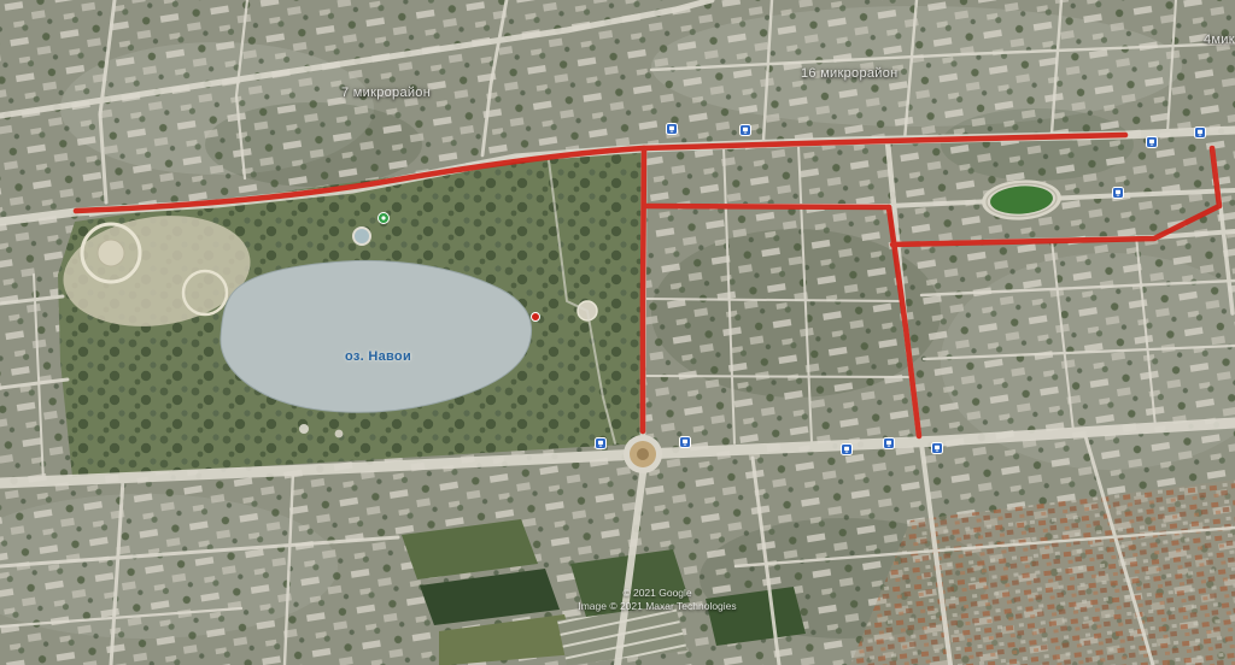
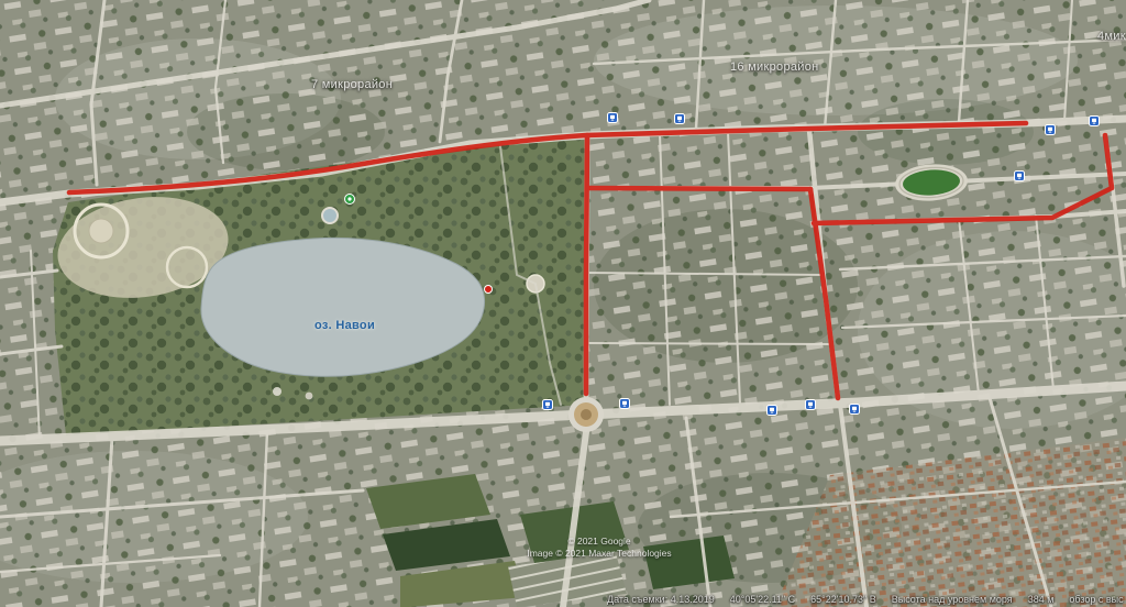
  7 микрорайон
  16 микрорайон
  4мик
  оз. Навои
  © 2021 Google
  Image © 2021 Maxar Technologies
+ Дата съемки: 4.13.2019
+ 40°05'22.11" С
+ 65°22'10.73" В
+ Высота над уровнем моря
+ 384 м
+ обзор с выс
